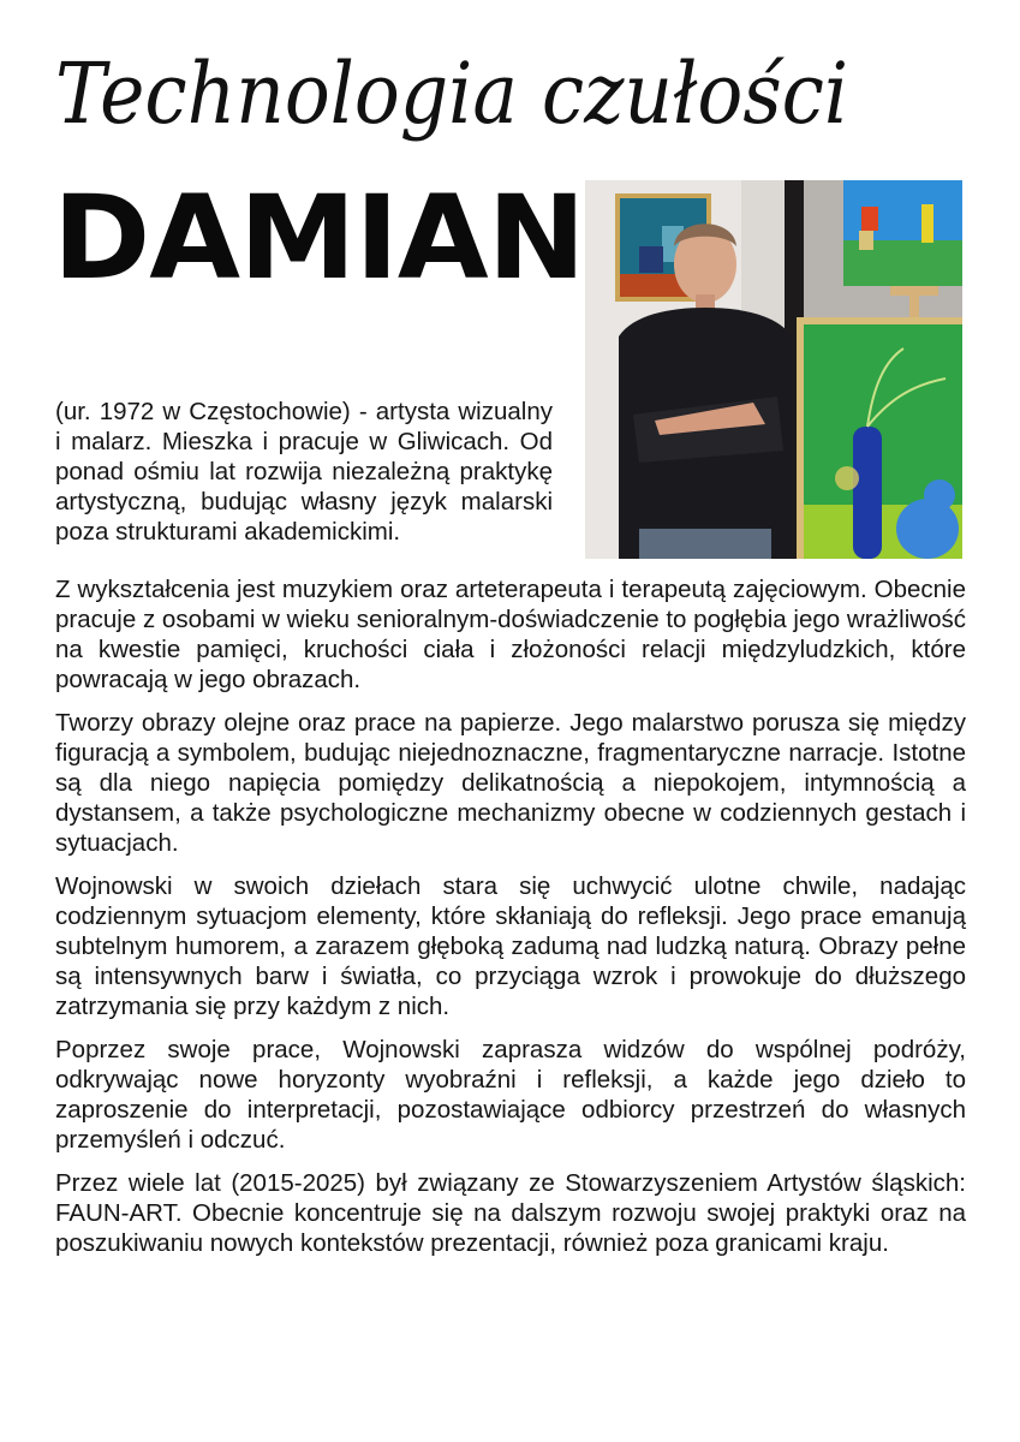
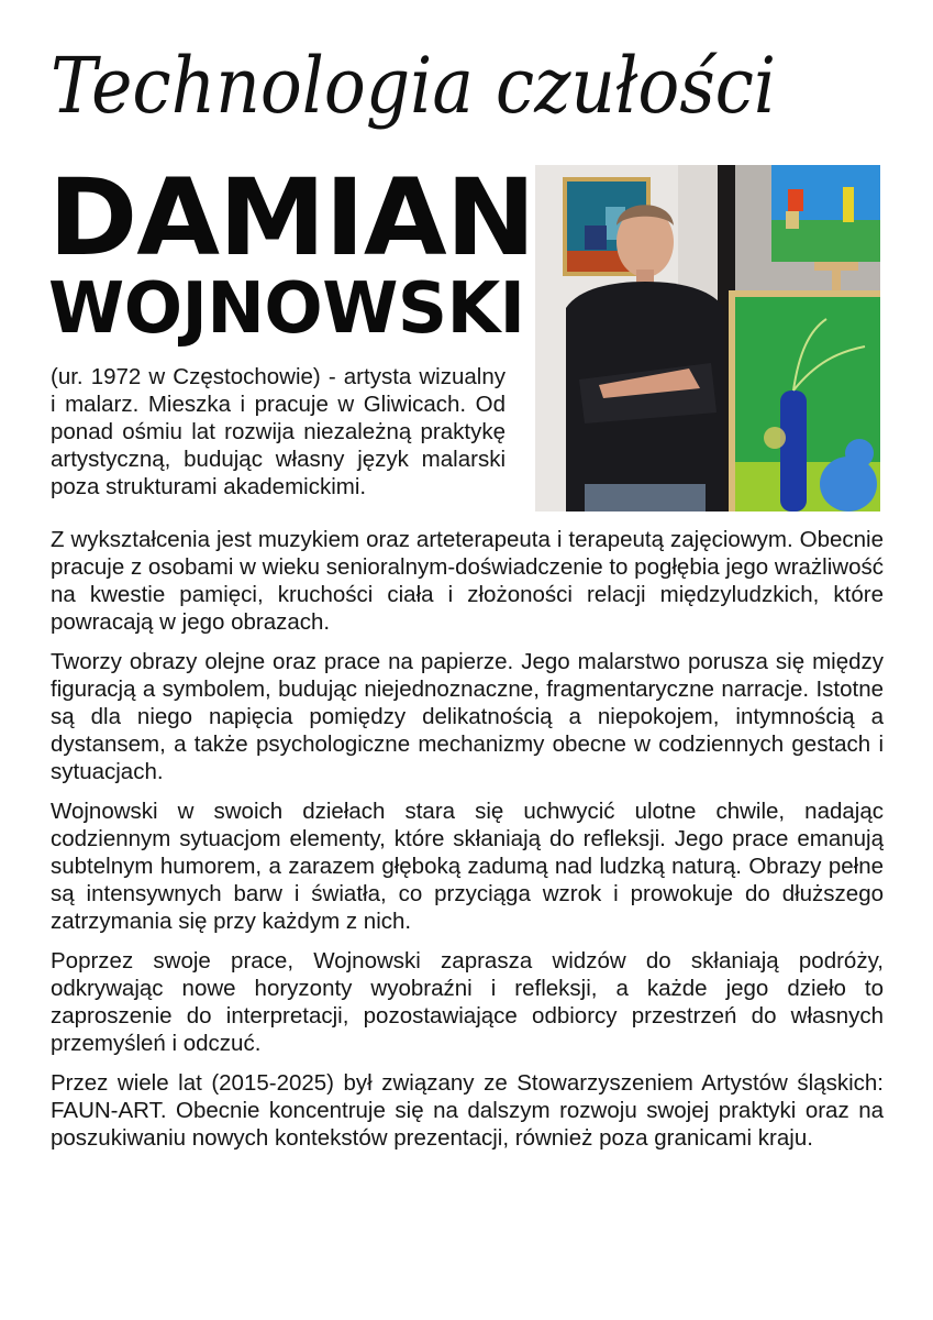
  Technologia czułości
  DAMIAN
+ WOJNOWSKI
  (ur. 1972 w Częstochowie) - artysta wizualny i malarz. Mieszka i pracuje w Gliwicach. Od ponad ośmiu lat rozwija niezależną praktykę artystyczną, budując własny język malarski poza strukturami akademickimi.
  Z wykształcenia jest muzykiem oraz arteterapeuta i terapeutą zajęciowym. Obecnie pracuje z osobami w wieku senioralnym-doświadczenie to pogłębia jego wrażliwość na kwestie pamięci, kruchości ciała i złożoności relacji międzyludzkich, które powracają w jego obrazach.
  Tworzy obrazy olejne oraz prace na papierze. Jego malarstwo porusza się między figuracją a symbolem, budując niejednoznaczne, fragmentaryczne narracje. Istotne są dla niego napięcia pomiędzy delikatnością a niepokojem, intymnością a dystansem, a także psychologiczne mechanizmy obecne w codziennych gestach i sytuacjach.
  Wojnowski w swoich dziełach stara się uchwycić ulotne chwile, nadając codziennym sytuacjom elementy, które skłaniają do refleksji. Jego prace emanują subtelnym humorem, a zarazem głęboką zadumą nad ludzką naturą. Obrazy pełne są intensywnych barw i światła, co przyciąga wzrok i prowokuje do dłuższego zatrzymania się przy każdym z nich.
- Poprzez swoje prace, Wojnowski zaprasza widzów do wspólnej podróży, odkrywając nowe horyzonty wyobraźni i refleksji, a każde jego dzieło to zaproszenie do interpretacji, pozostawiające odbiorcy przestrzeń do własnych przemyśleń i odczuć.
+ Poprzez swoje prace, Wojnowski zaprasza widzów do skłaniają podróży, odkrywając nowe horyzonty wyobraźni i refleksji, a każde jego dzieło to zaproszenie do interpretacji, pozostawiające odbiorcy przestrzeń do własnych przemyśleń i odczuć.
  Przez wiele lat (2015-2025) był związany ze Stowarzyszeniem Artystów śląskich: FAUN-ART. Obecnie koncentruje się na dalszym rozwoju swojej praktyki oraz na poszukiwaniu nowych kontekstów prezentacji, również poza granicami kraju.
